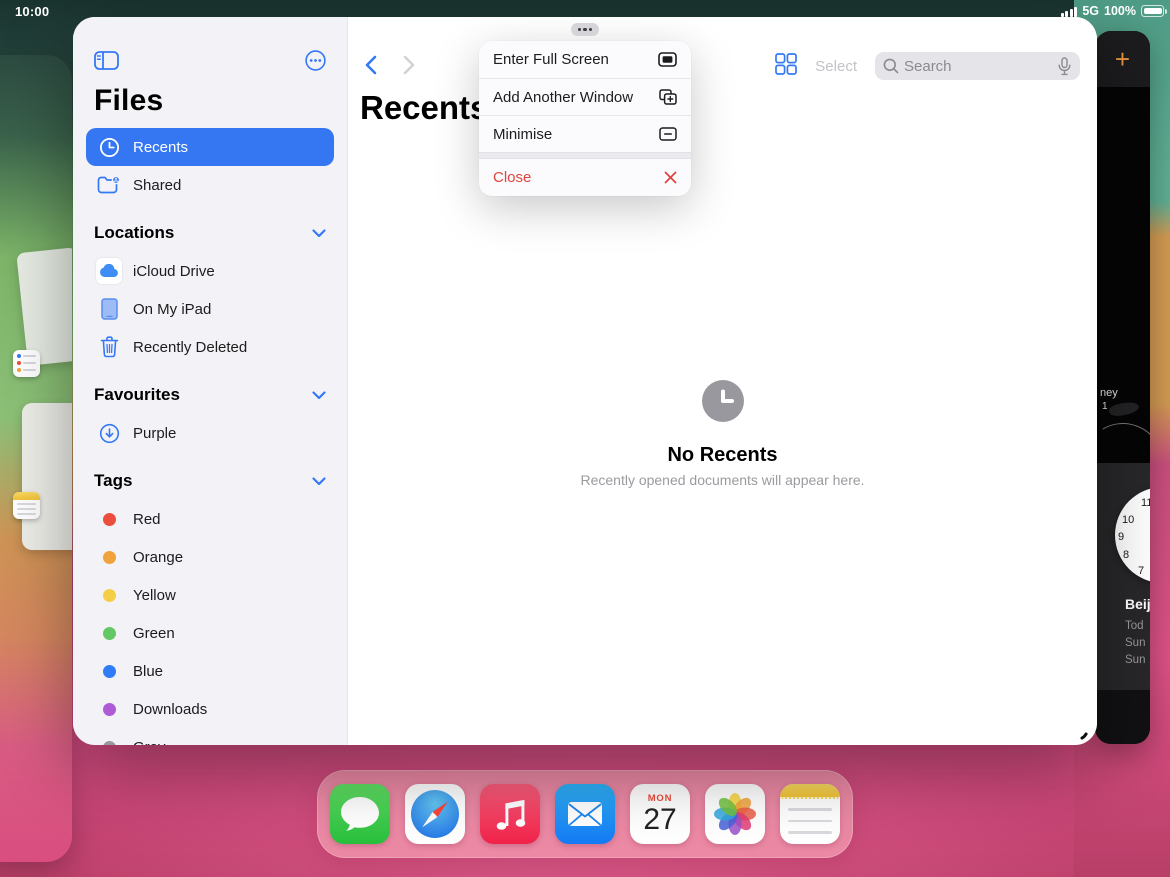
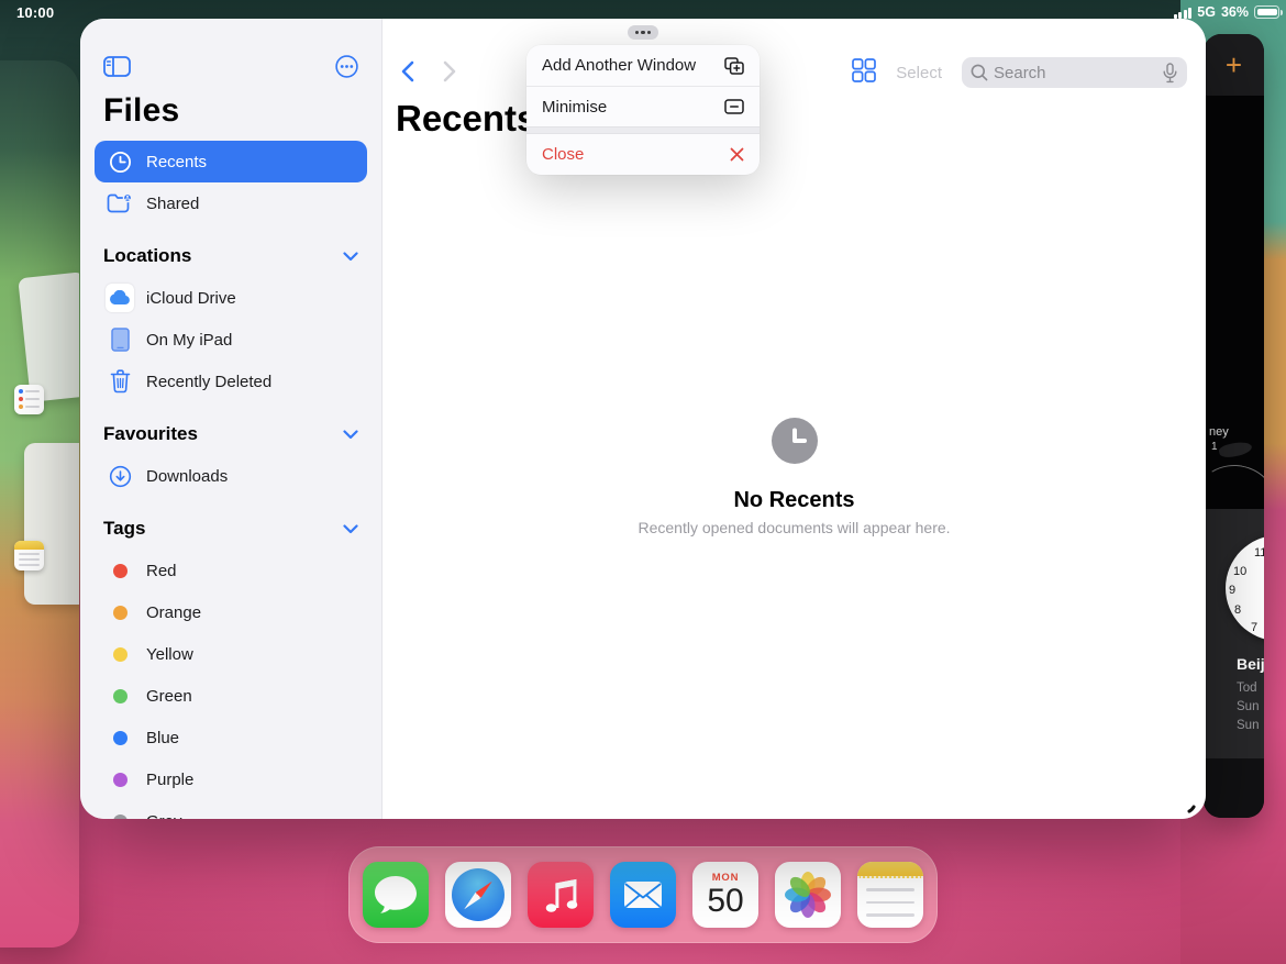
  10:00
  5G
- 100%
+ 36%
  +
  ney
  1
  11
  10
  9
  8
  7
  Beij
  Tod
  Sun
  Sun
  Files
  Recents
  Shared
  Locations
  iCloud Drive
  On My iPad
  Recently Deleted
  Favourites
- Purple
+ Downloads
  Tags
  Red
  Orange
  Yellow
  Green
  Blue
- Downloads
+ Purple
  Recent
  Select
  Search
  No Recents
  Recently opened documents will appear here.
- Enter Full Screen
  Add Another Window
  Minimise
  Close
  MON
- 27
+ 50
